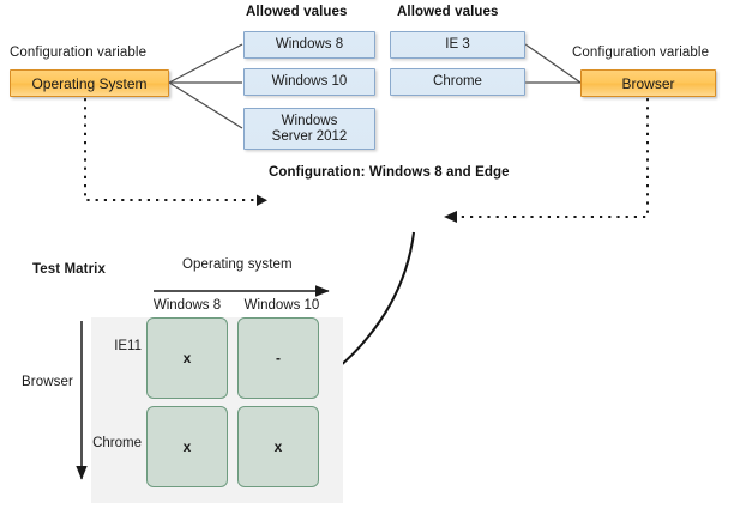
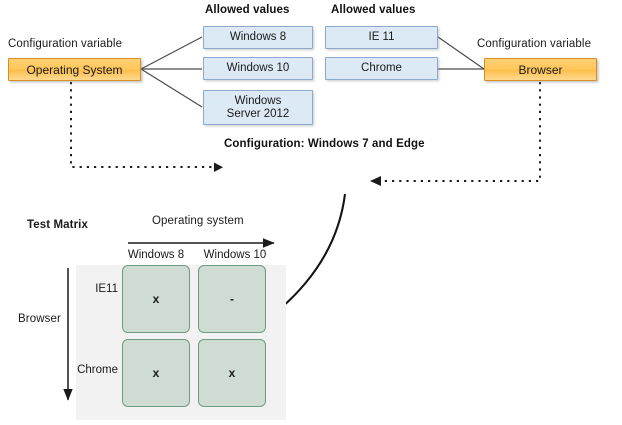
  Configuration variable
  Operating System
  Allowed values
  Windows 8
  Windows 10
  Windows
  Server 2012
  Allowed values
- IE 3
+ IE 11
  Chrome
  Configuration variable
  Browser
- Configuration: Windows 8 and Edge
+ Configuration: Windows 7 and Edge
  Test Matrix
  Operating system
  Browser
  Windows 8
  Windows 10
  IE11
  Chrome
  x
  -
  x
  x
